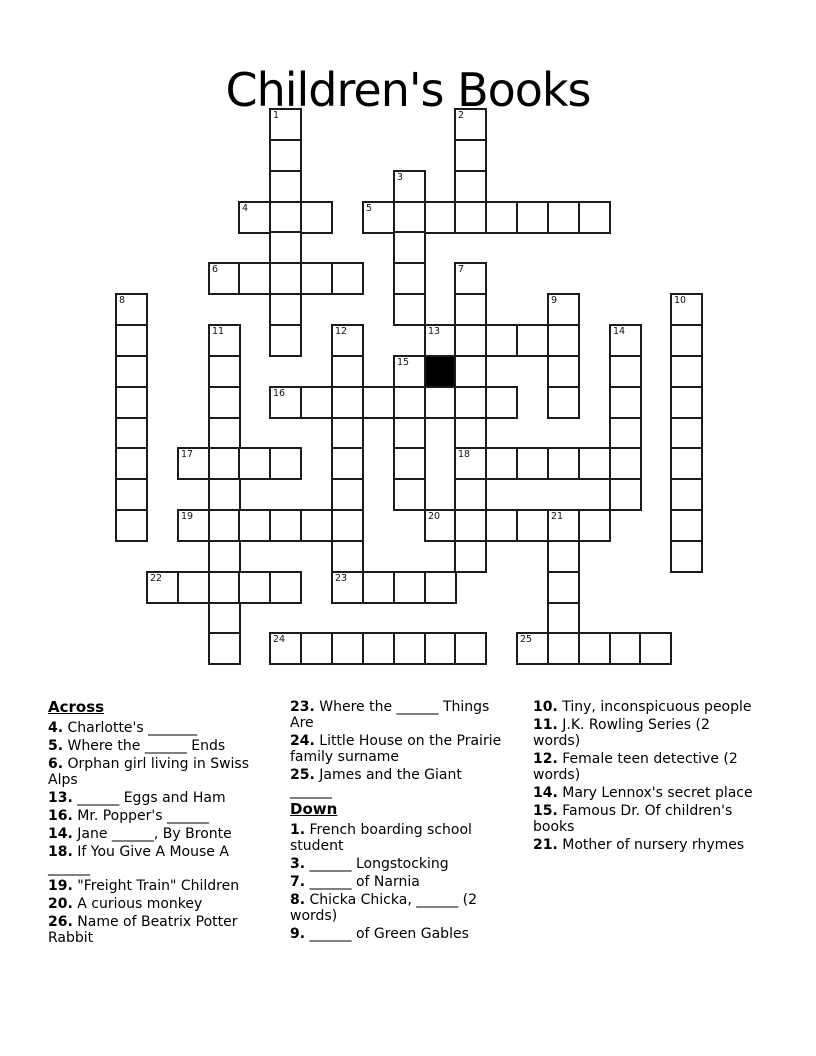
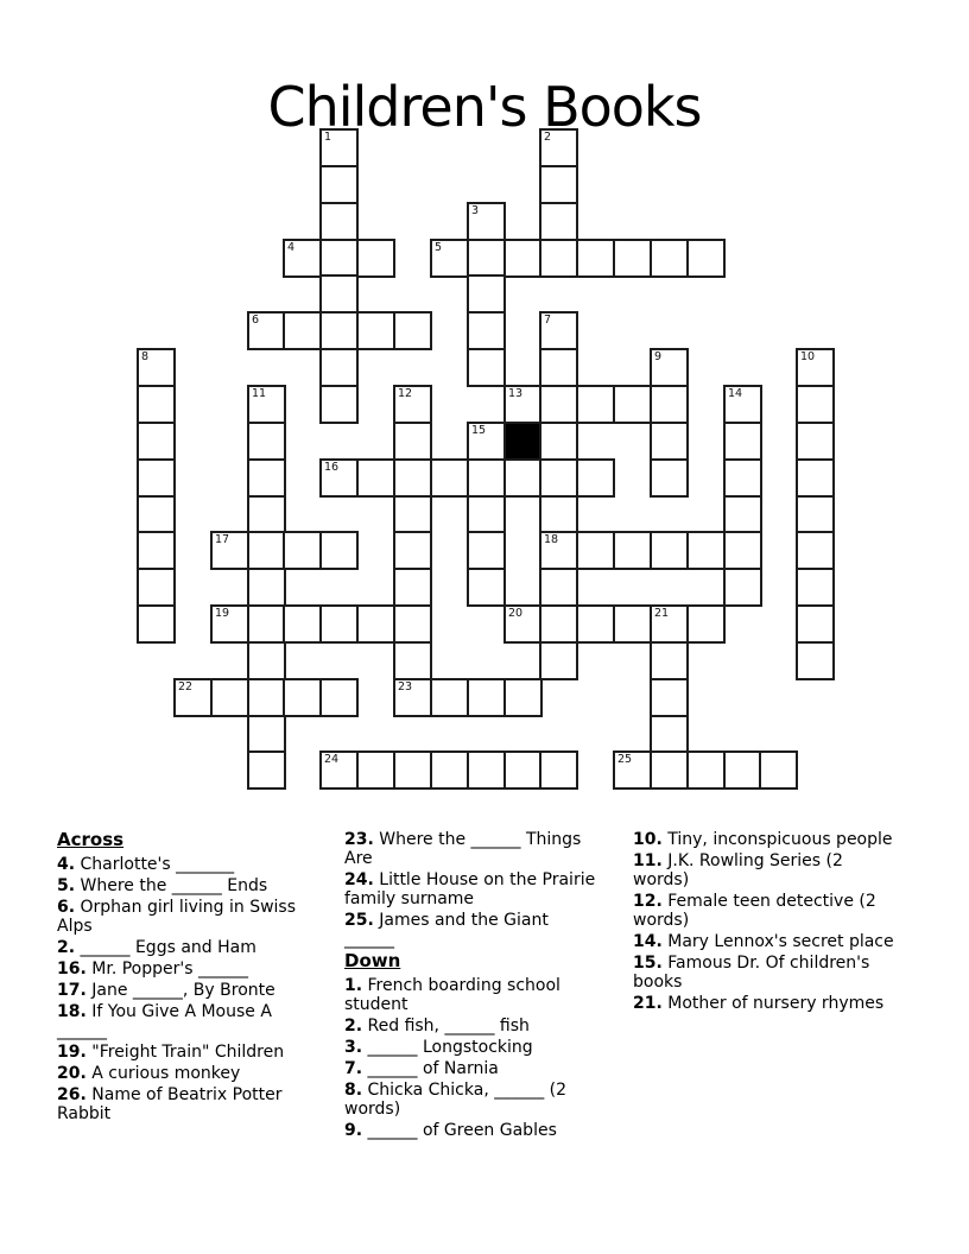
  Children's Books
  1
  2
  3
  4
  5
  6
  7
  8
  9
  10
  11
  12
  13
  14
  15
  16
  17
  18
  19
  20
  21
  22
  23
  24
  25
  Across
  4. Charlotte's _______
  5. Where the ______ Ends
  6. Orphan girl living in Swiss
  Alps
- 13. ______ Eggs and Ham
+ 2. ______ Eggs and Ham
  16. Mr. Popper's ______
- 14. Jane ______, By Bronte
+ 17. Jane ______, By Bronte
  18. If You Give A Mouse A
  ______
  19. "Freight Train" Children
  20. A curious monkey
  26. Name of Beatrix Potter
  Rabbit
  23. Where the ______ Things
  Are
  24. Little House on the Prairie
  family surname
  25. James and the Giant
  ______
  Down
  1. French boarding school
  student
+ 2. Red fish, ______ fish
  3. ______ Longstocking
  7. ______ of Narnia
  8. Chicka Chicka, ______ (2
  words)
  9. ______ of Green Gables
  10. Tiny, inconspicuous people
  11. J.K. Rowling Series (2
  words)
  12. Female teen detective (2
  words)
  14. Mary Lennox's secret place
  15. Famous Dr. Of children's
  books
  21. Mother of nursery rhymes
